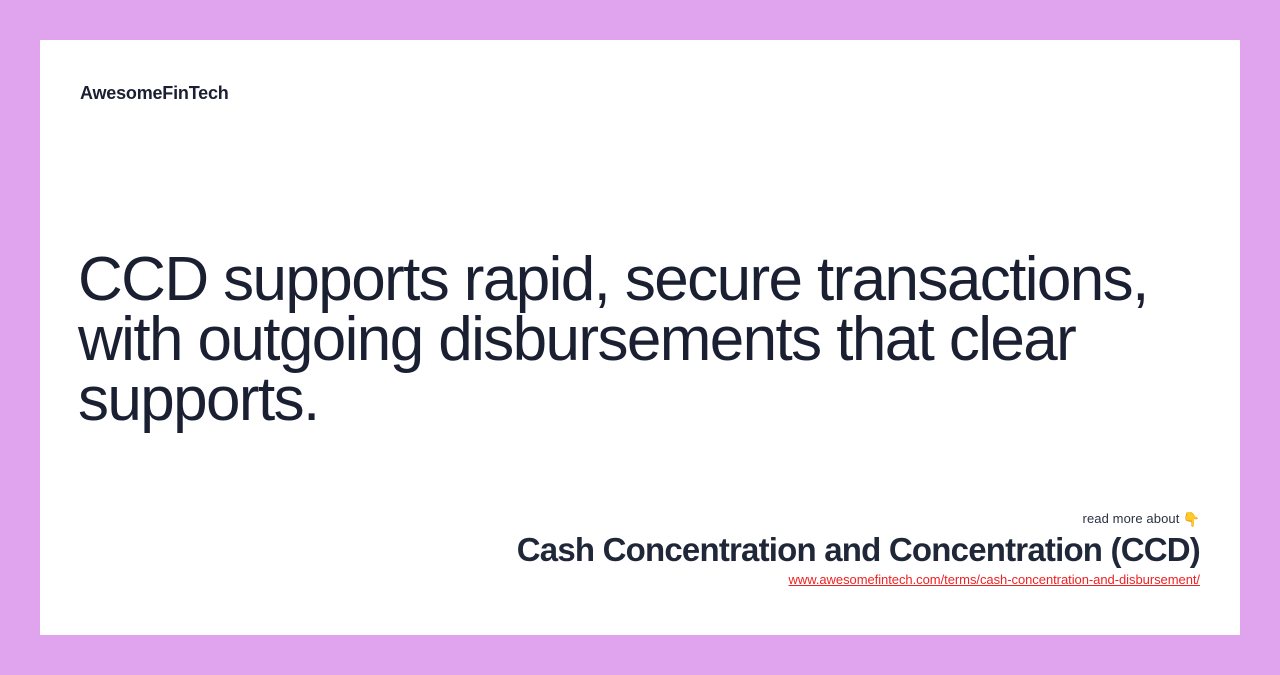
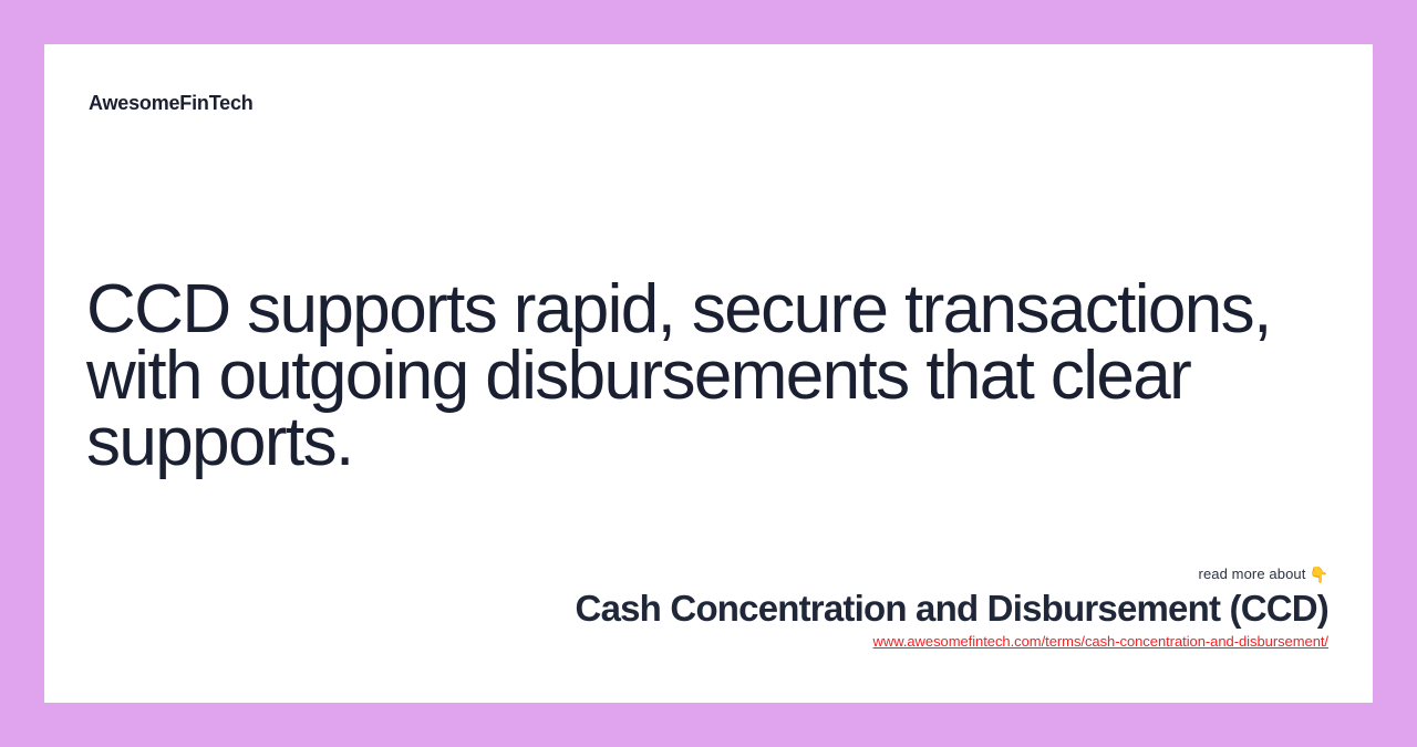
  AwesomeFinTech
  CCD supports rapid, secure transactions, with outgoing disbursements that clear supports.
  read more about 👇
- Cash Concentration and Concentration (CCD)
+ Cash Concentration and Disbursement (CCD)
  www.awesomefintech.com/terms/cash-concentration-and-disbursement/
